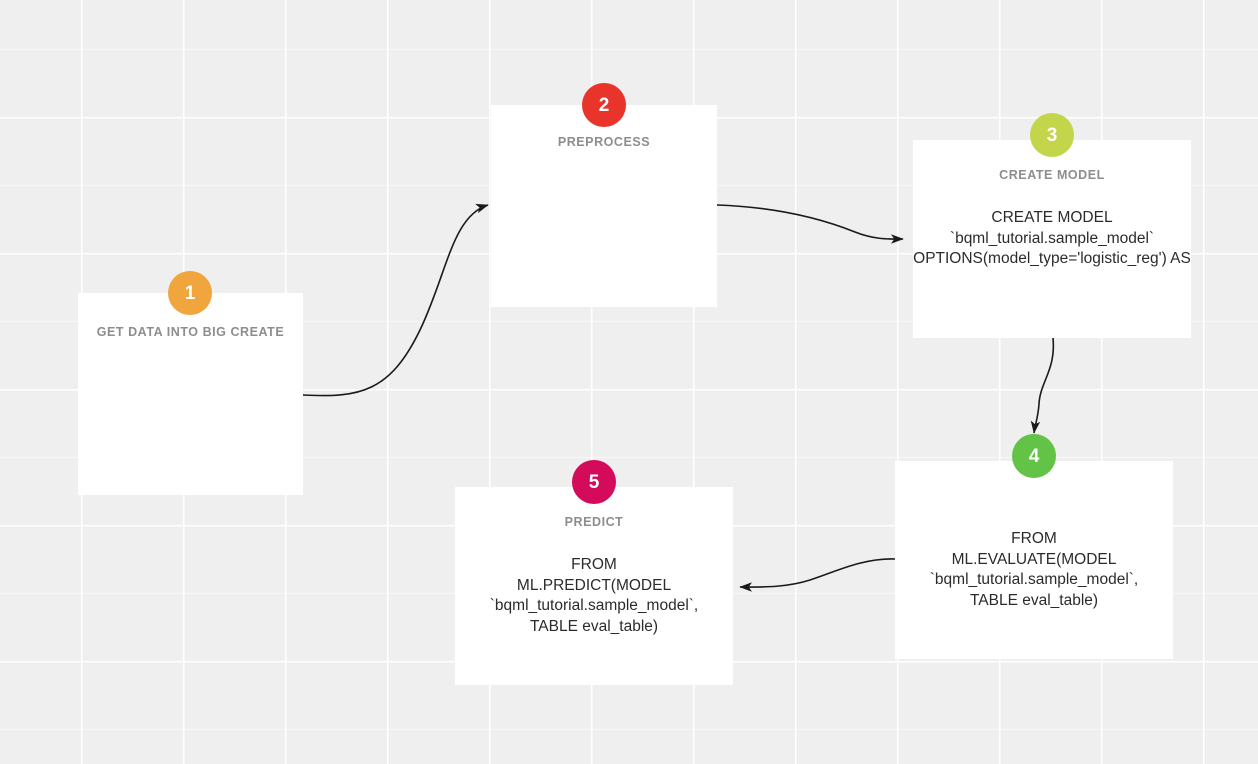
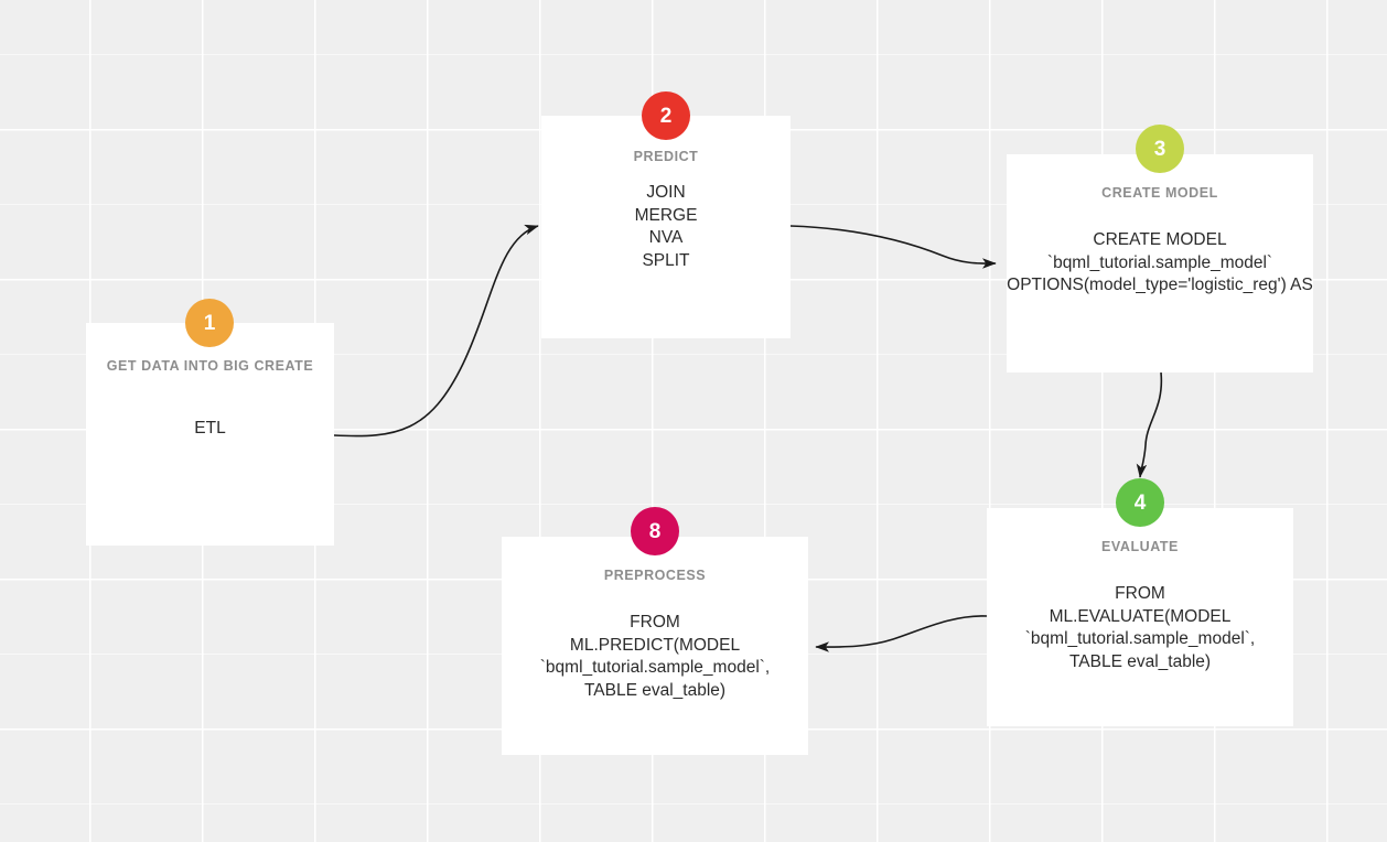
  GET DATA INTO BIG CREATE
+ ETL
  1
- PREPROCESS
+ PREDICT
+ JOIN
+ MERGE
+ NVA
+ SPLIT
  2
  CREATE MODEL
  CREATE MODEL
  `bqml_tutorial.sample_model`
  OPTIONS(model_type='logistic_reg') AS
  3
+ EVALUATE
  FROM
  ML.EVALUATE(MODEL
  `bqml_tutorial.sample_model`,
  TABLE eval_table)
  4
- PREDICT
+ PREPROCESS
  FROM
  ML.PREDICT(MODEL
  `bqml_tutorial.sample_model`,
  TABLE eval_table)
- 5
+ 8
